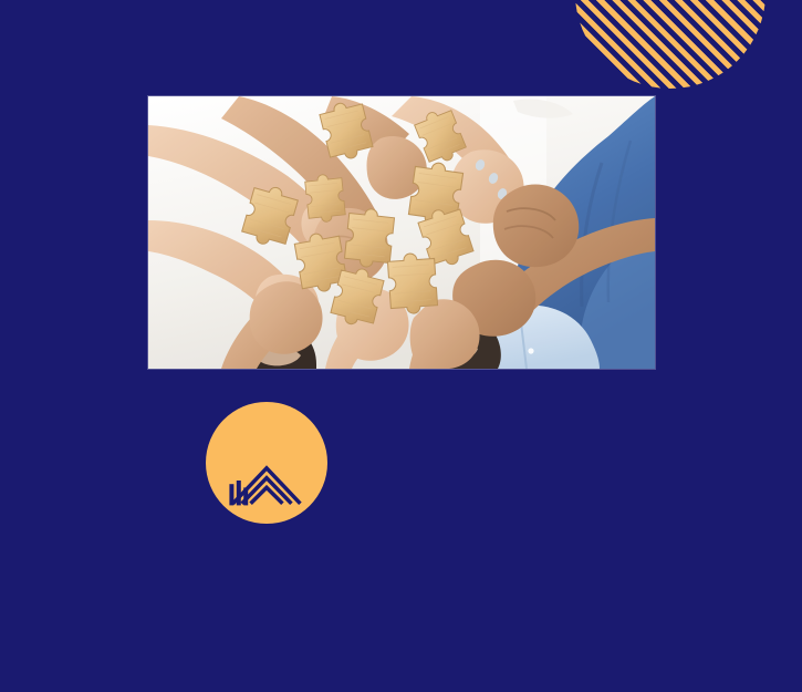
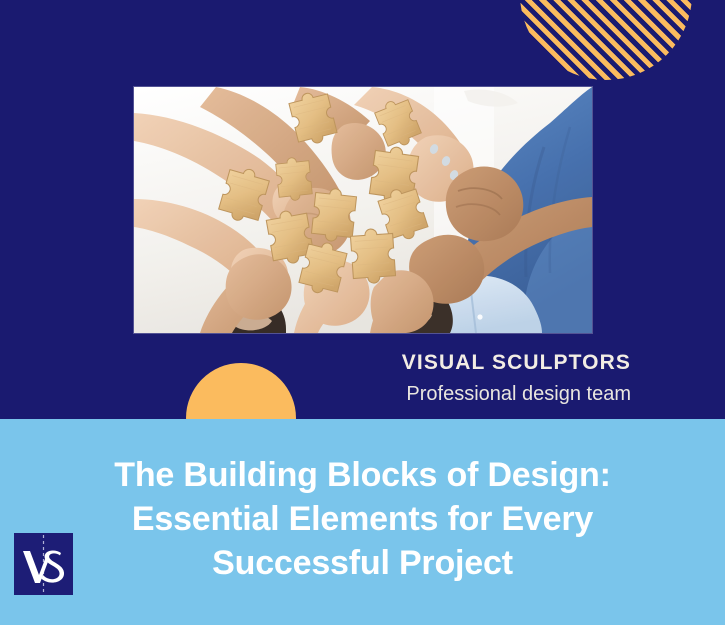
+ VISUAL SCULPTORS
+ Professional design team
+ The Building Blocks of Design:
+ Essential Elements for Every
+ Successful Project
